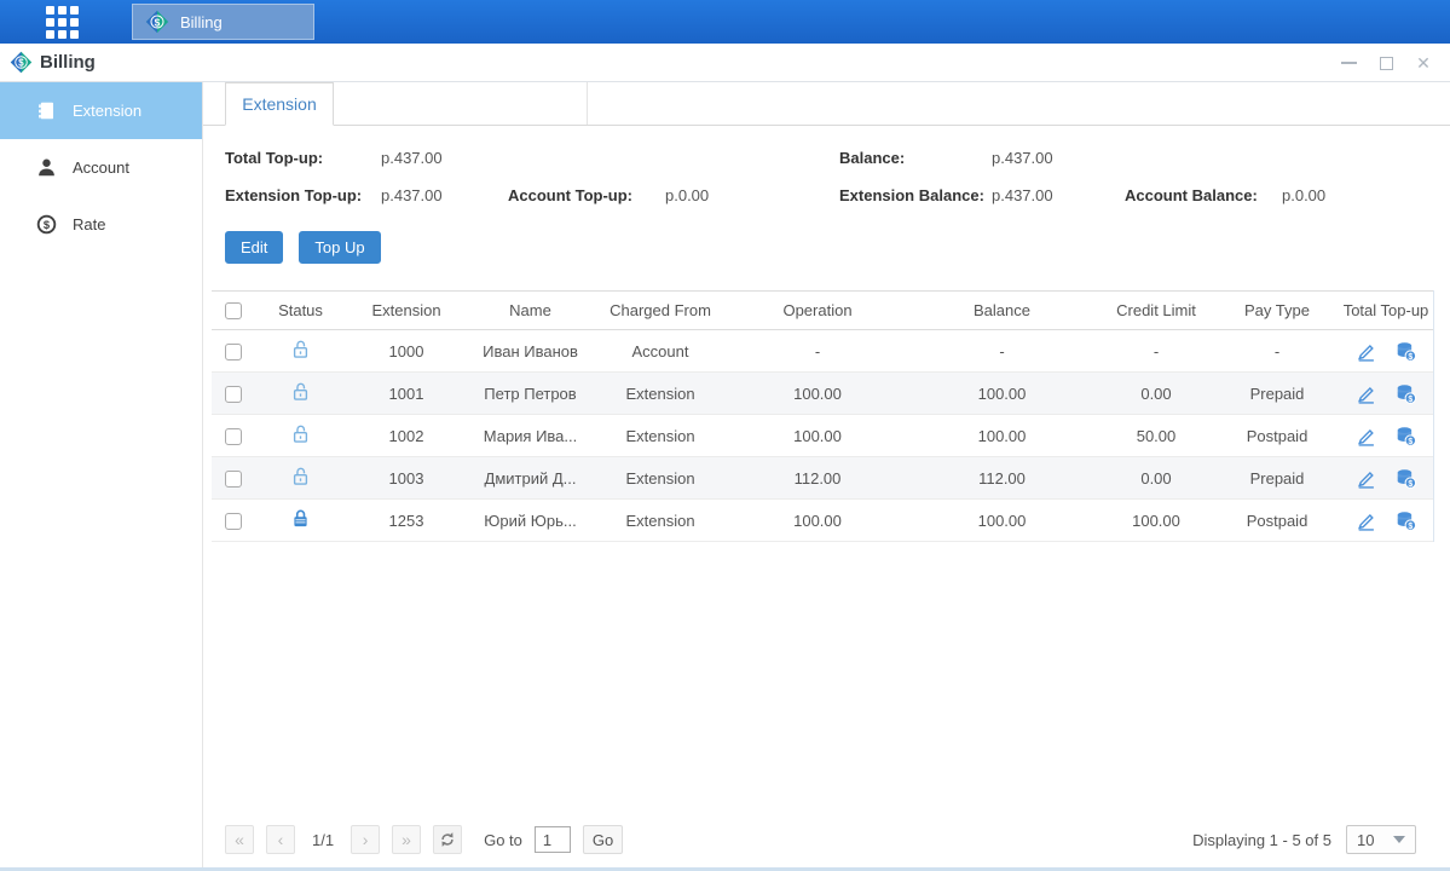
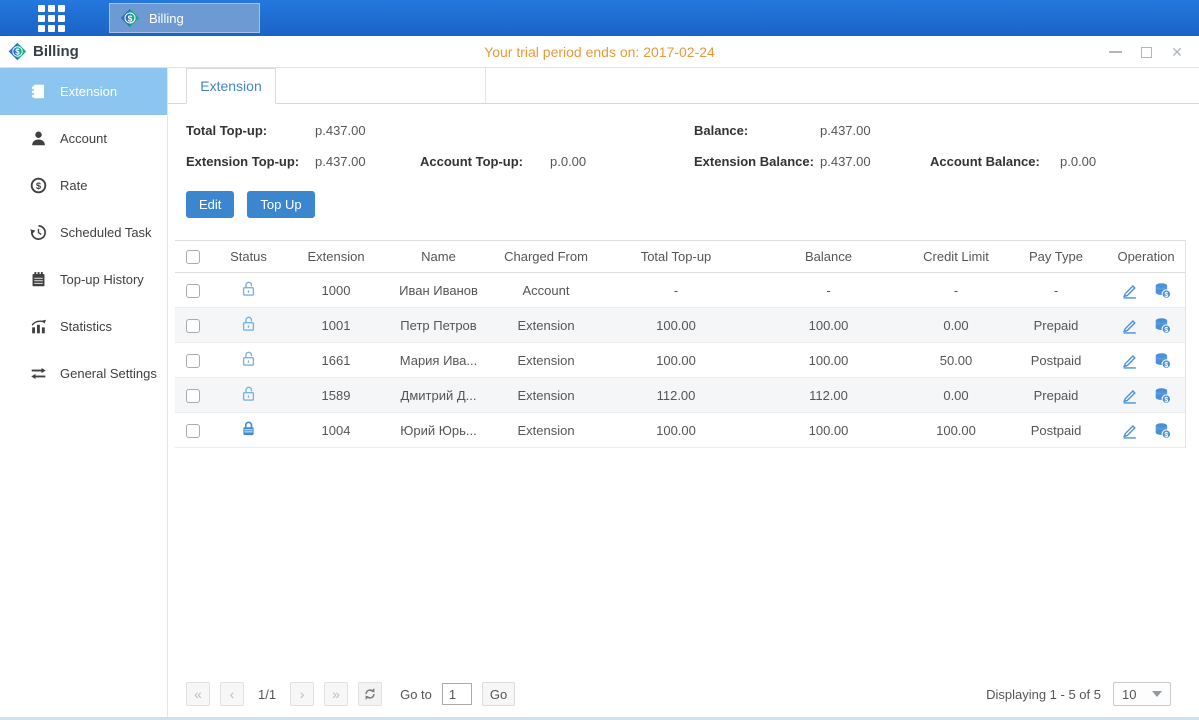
  $
  Billing
  $
  Billing
+ Your trial period ends on: 2017-02-24
  ✕
  Extension
  Account
  $
  Rate
+ Scheduled Task
+ Top-up History
+ Statistics
+ General Settings
  Extension
  Total Top-up:
  p.437.00
  Balance:
  p.437.00
  Extension Top-up:
  p.437.00
  Account Top-up:
  p.0.00
  Extension Balance:
  p.437.00
  Account Balance:
  p.0.00
  Edit
  Top Up
  Status
  Extension
  Name
  Charged From
- Operation
+ Total Top-up
  Balance
  Credit Limit
  Pay Type
- Total Top-up
+ Operation
  1000
  Иван Иванов
  Account
  -
  -
  -
  -
  1001
  Петр Петров
  Extension
  100.00
  100.00
  0.00
  Prepaid
- 1002
+ 1661
  Мария Ива...
  Extension
  100.00
  100.00
  50.00
  Postpaid
- 1003
+ 1589
  Дмитрий Д...
  Extension
  112.00
  112.00
  0.00
  Prepaid
- 1253
+ 1004
  Юрий Юрь...
  Extension
  100.00
  100.00
  100.00
  Postpaid
  «
  ‹
  1/1
  ›
  »
  Go to
  1
  Go
  Displaying 1 - 5 of 5
  10
